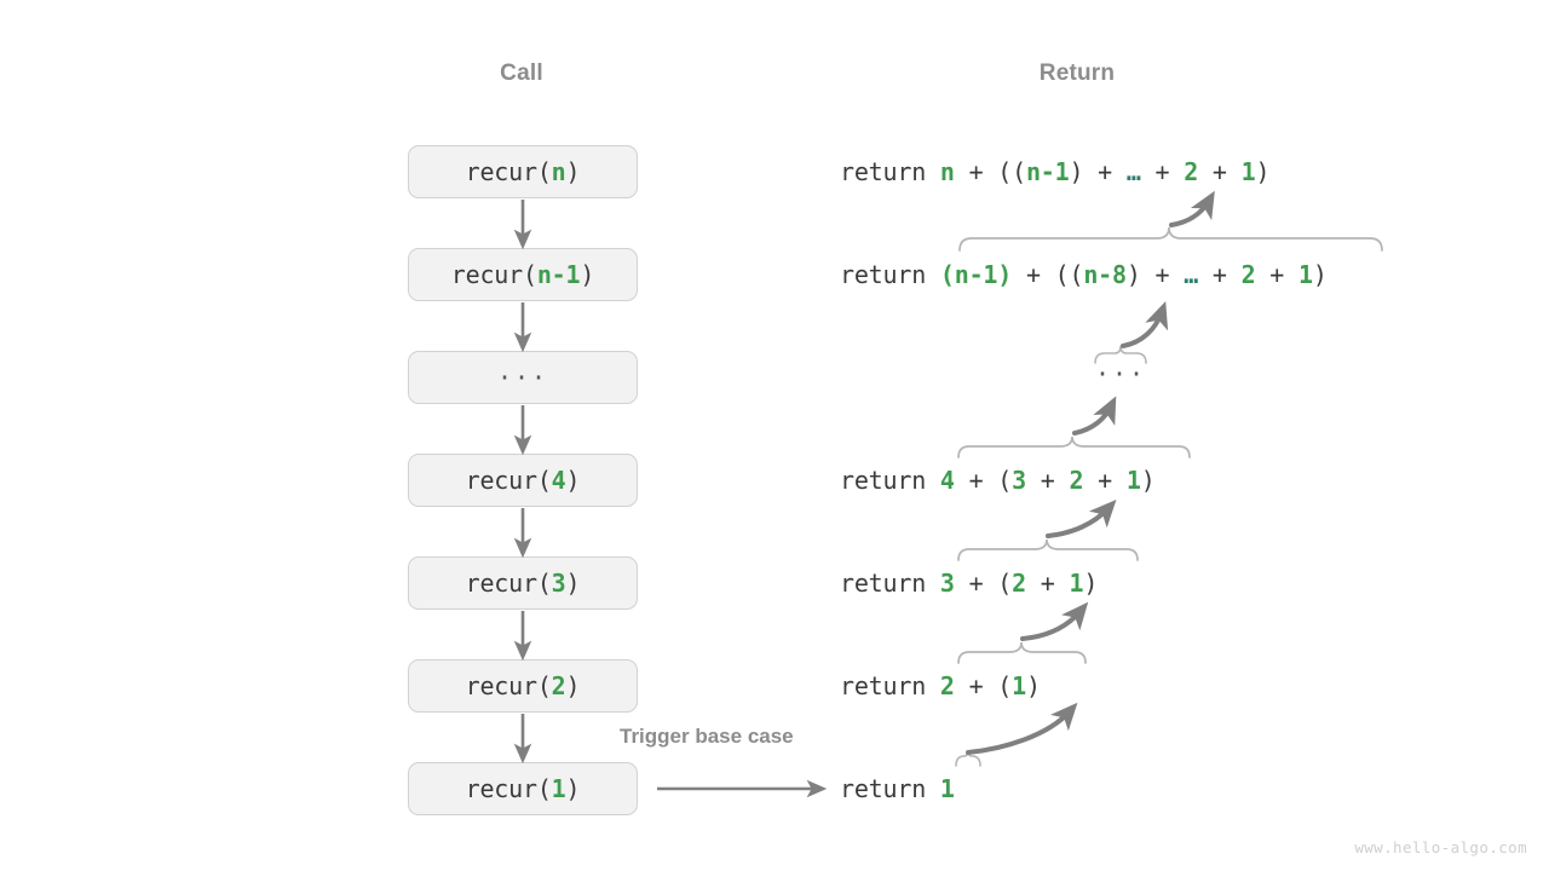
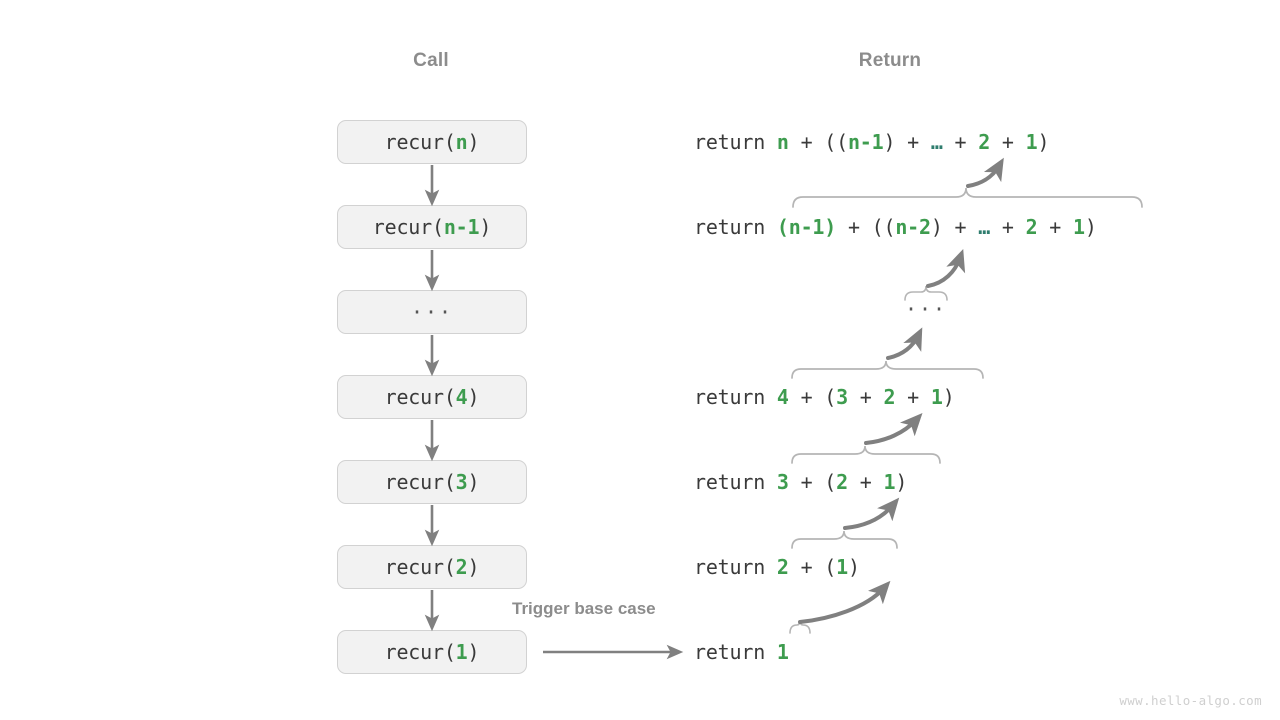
  Call
  Return
  recur(
  n
  )
  recur(
  n-1
  )
  ···
  recur(
  4
  )
  recur(
  3
  )
  recur(
  2
  )
  recur(
  1
  )
  return n + ((n-1) + … + 2 + 1)
- return (n-1) + ((n-8) + … + 2 + 1)
+ return (n-1) + ((n-2) + … + 2 + 1)
  ···
  return 4 + (3 + 2 + 1)
  return 3 + (2 + 1)
  return 2 + (1)
  return 1
  Trigger base case
  www.hello-algo.com
